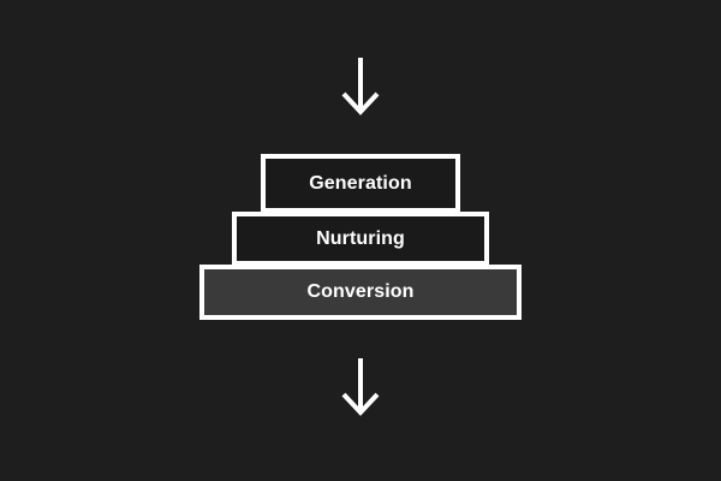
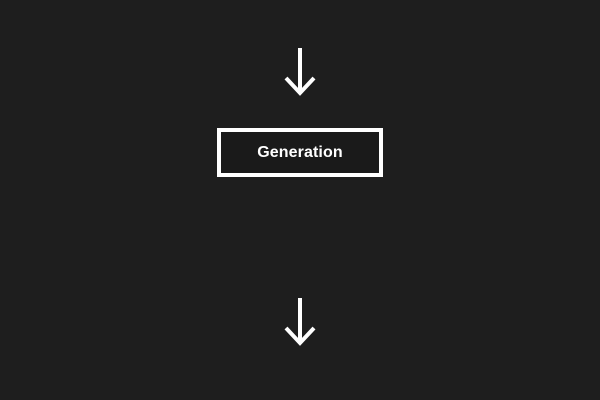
  Generation
- Nurturing
- Conversion
